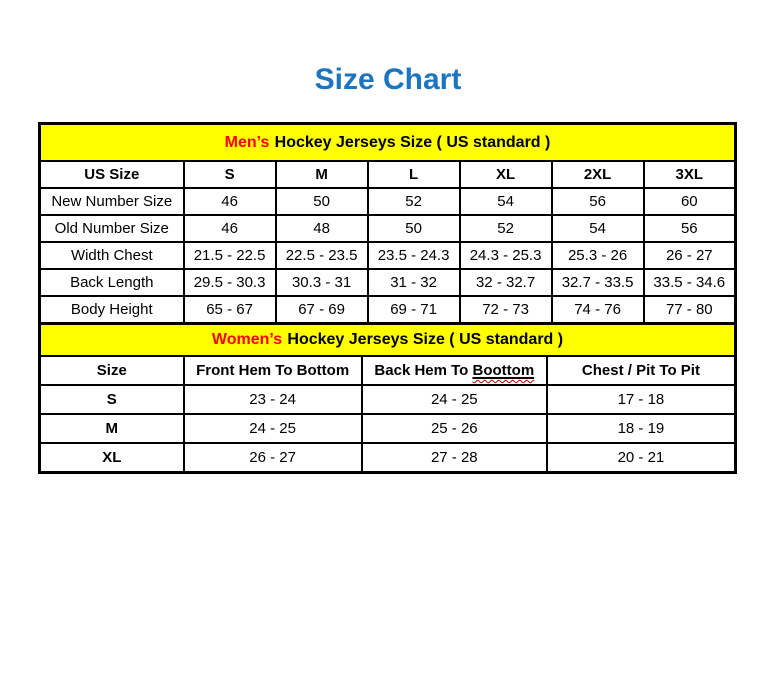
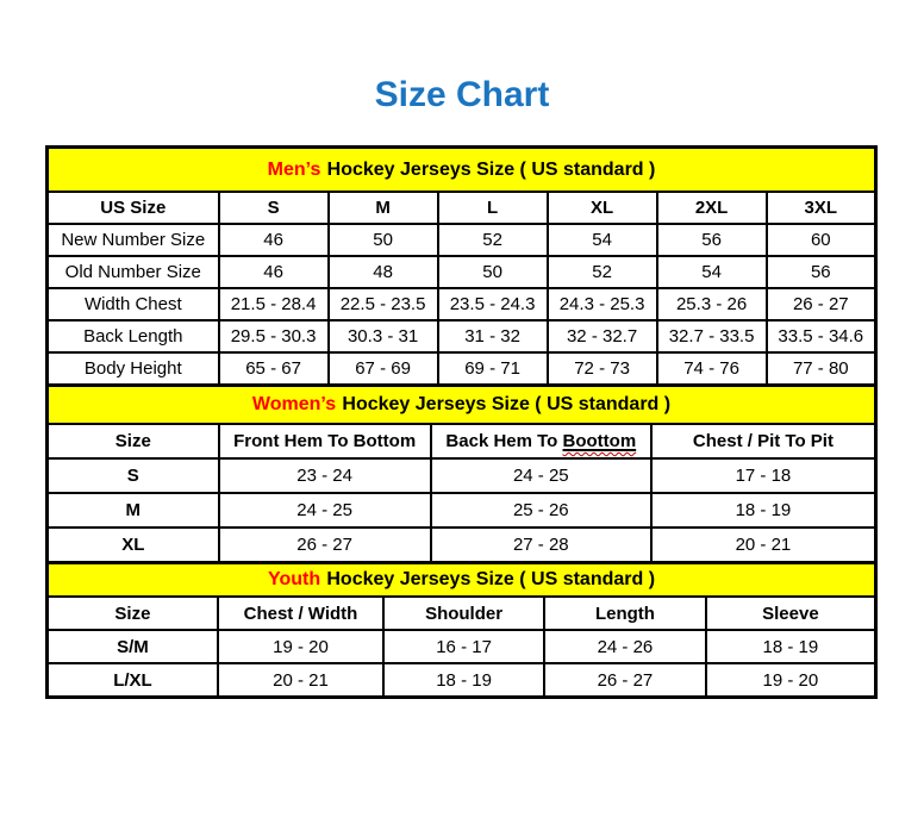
  Size Chart
  Men’s Hockey Jerseys Size ( US standard )
  US Size	S	M	L	XL	2XL	3XL
  New Number Size	46	50	52	54	56	60
  Old Number Size	46	48	50	52	54	56
- Width Chest	21.5 - 22.5	22.5 - 23.5	23.5 - 24.3	24.3 - 25.3	25.3 - 26	26 - 27
+ Width Chest	21.5 - 28.4	22.5 - 23.5	23.5 - 24.3	24.3 - 25.3	25.3 - 26	26 - 27
  Back Length	29.5 - 30.3	30.3 - 31	31 - 32	32 - 32.7	32.7 - 33.5	33.5 - 34.6
  Body Height	65 - 67	67 - 69	69 - 71	72 - 73	74 - 76	77 - 80
  Women’s Hockey Jerseys Size ( US standard )
  Size	Front Hem To Bottom	Back Hem To Boottom	Chest / Pit To Pit
  S	23 - 24	24 - 25	17 - 18
  M	24 - 25	25 - 26	18 - 19
  XL	26 - 27	27 - 28	20 - 21
+ Youth Hockey Jerseys Size ( US standard )
+ Size	Chest / Width	Shoulder	Length	Sleeve
+ S/M	19 - 20	16 - 17	24 - 26	18 - 19
+ L/XL	20 - 21	18 - 19	26 - 27	19 - 20
